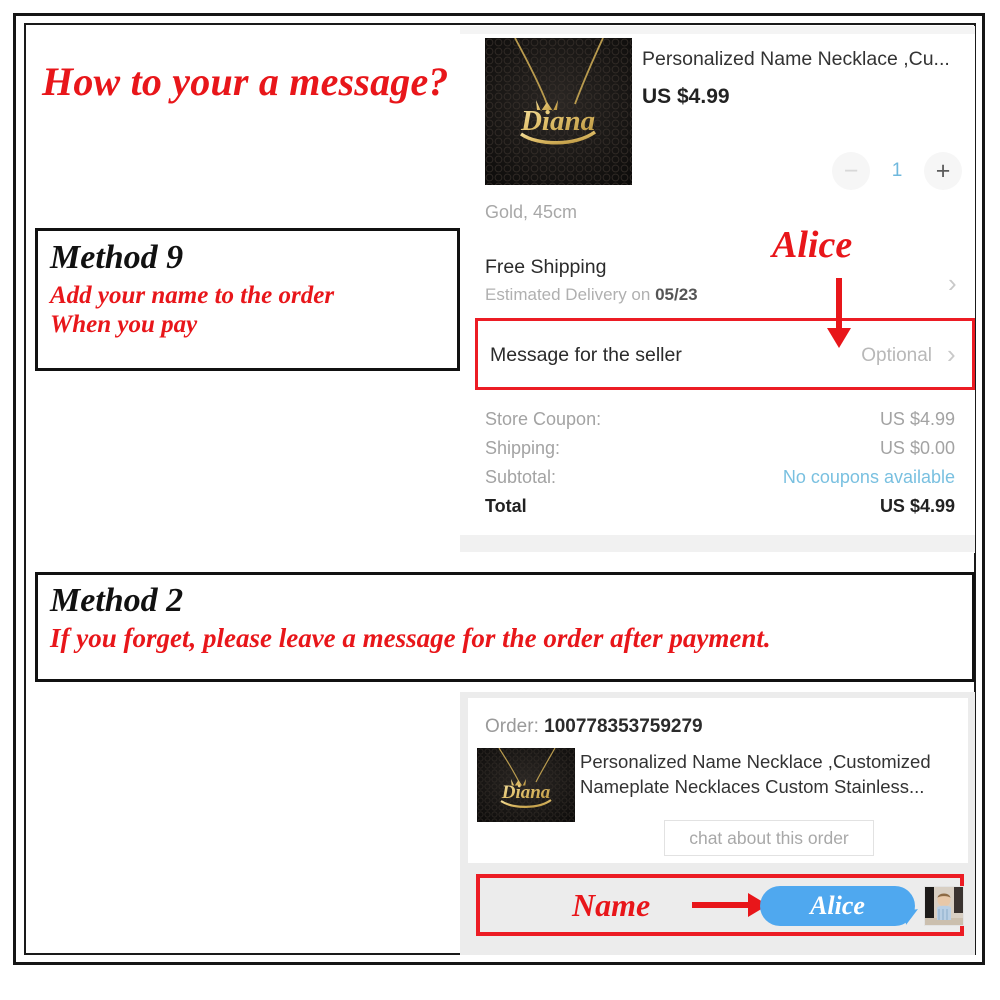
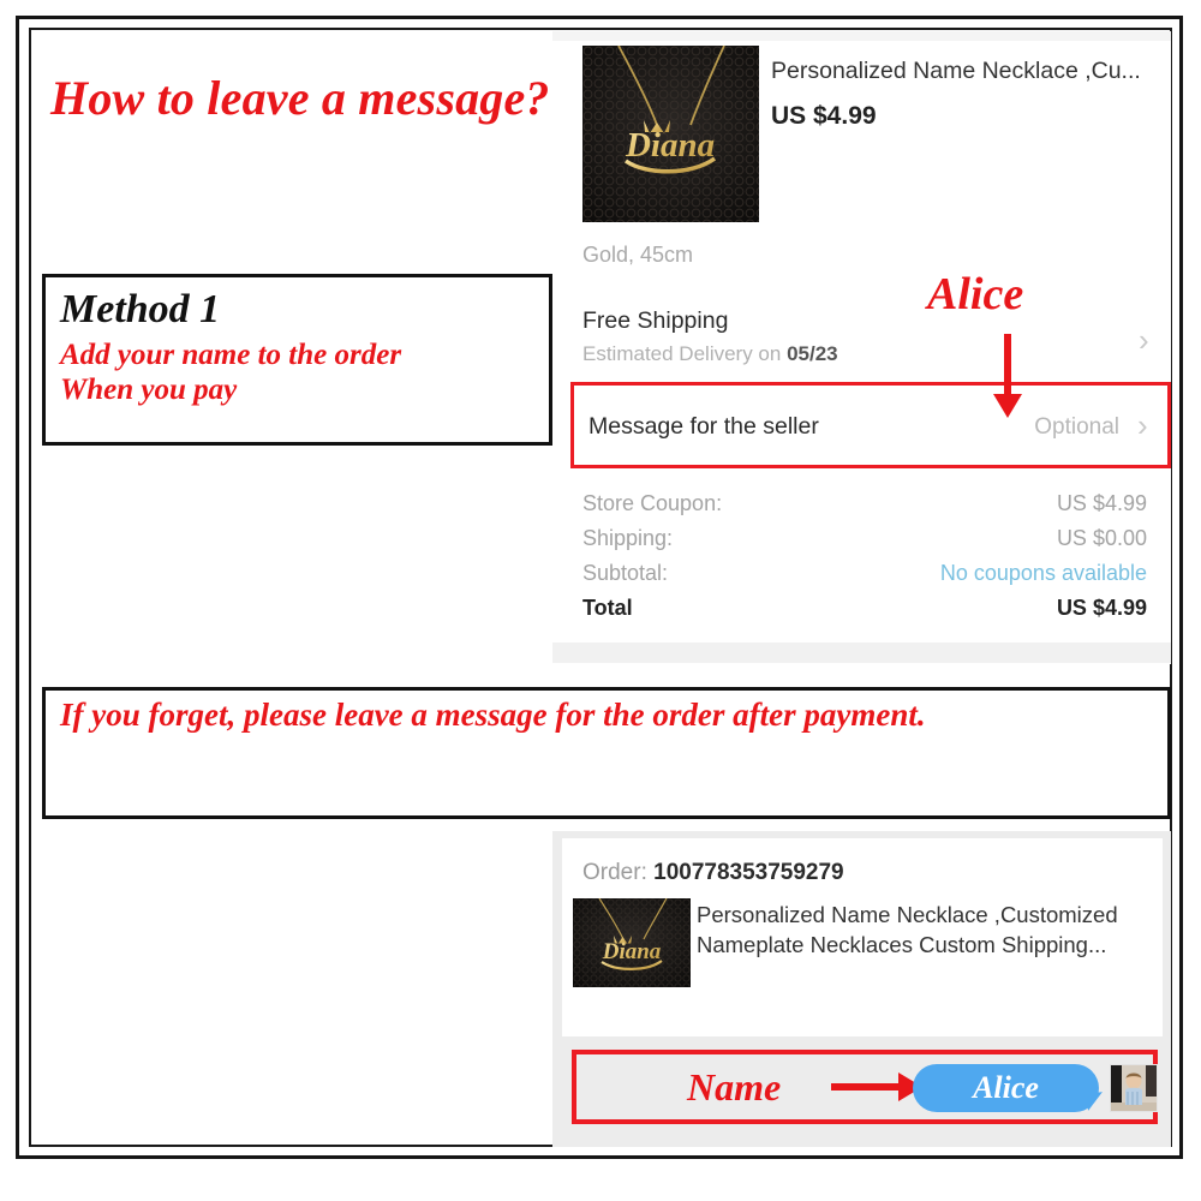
- How to your a message?
+ How to leave a message?
- Method 9
+ Method 1
  Add your name to the order
  When you pay
  Diana
  Personalized Name Necklace ,Cu...
  US $4.99
- −
- 1
- +
  Gold, 45cm
  Free Shipping
  Estimated Delivery on 05/23
  ›
  Message for the seller
  Optional
  ›
  Store Coupon:
  US $4.99
  Shipping:
  US $0.00
  Subtotal:
  No coupons available
  Total
  US $4.99
  Alice
- Method 2
  If you forget, please leave a message for the order after payment.
  Order: 100778353759279
  Diana
- Personalized Name Necklace ,Customized Nameplate Necklaces Custom Stainless...
+ Personalized Name Necklace ,Customized Nameplate Necklaces Custom Shipping...
- chat about this order
  Name
  Alice
